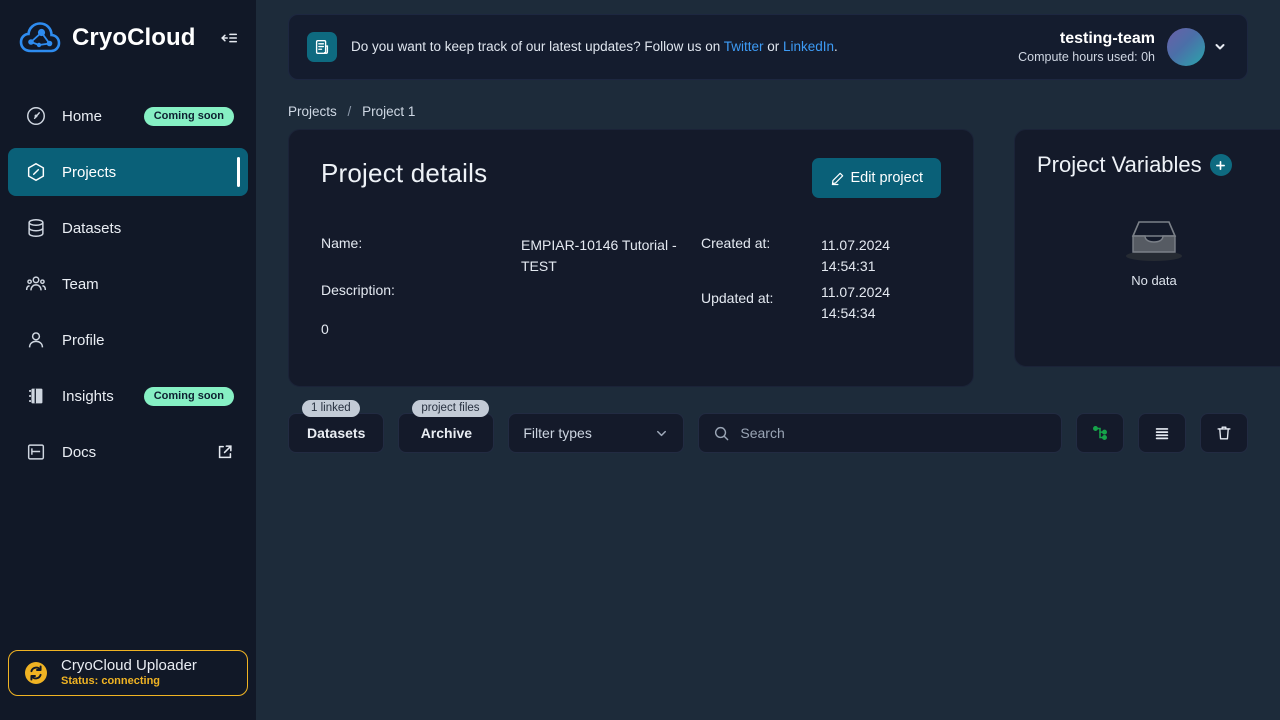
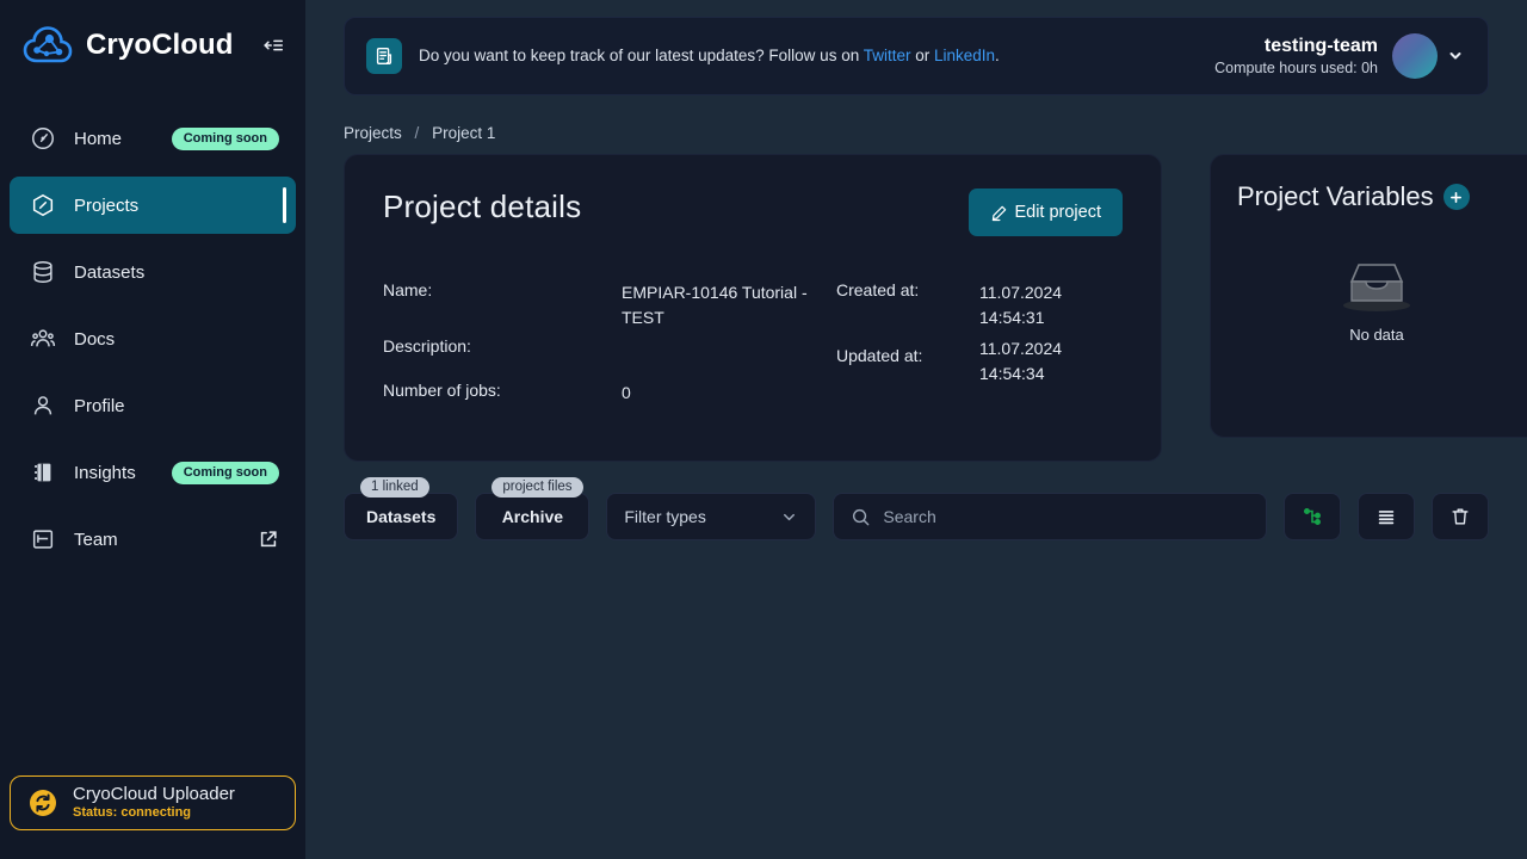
  CryoCloud
  Home
  Coming soon
  Projects
  Datasets
- Team
+ Docs
  Profile
  Insights
  Coming soon
- Docs
+ Team
  CryoCloud Uploader
  Status: connecting
  Do you want to keep track of our latest updates? Follow us on Twitter or LinkedIn.
  testing-team
  Compute hours used: 0h
  Projects / Project 1
  Project details
  Edit project
  Name:
  EMPIAR-10146 Tutorial - TEST
  Created at:
  11.07.2024
  14:54:31
  Description:
  Updated at:
  11.07.2024
  14:54:34
+ Number of jobs:
  0
  Project Variables
  No data
  1 linked
  Datasets
  project files
  Archive
  Filter types
  Search
